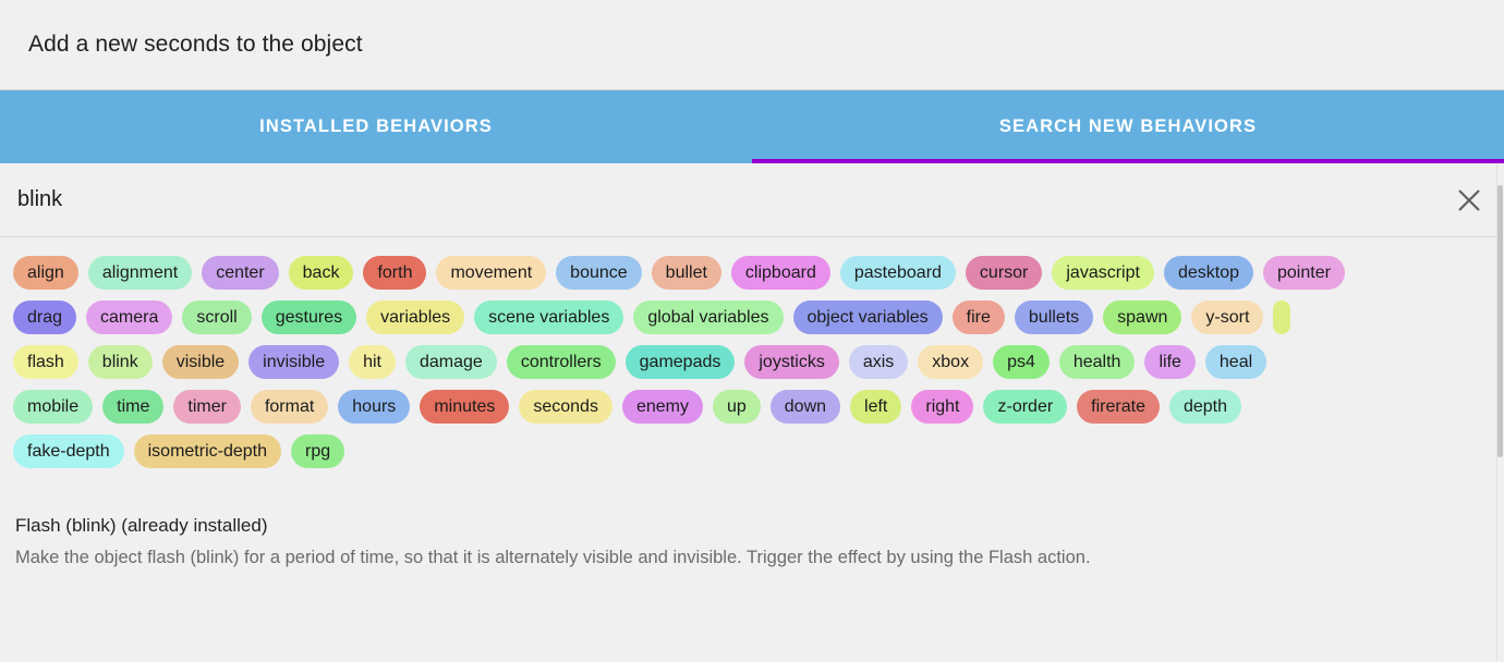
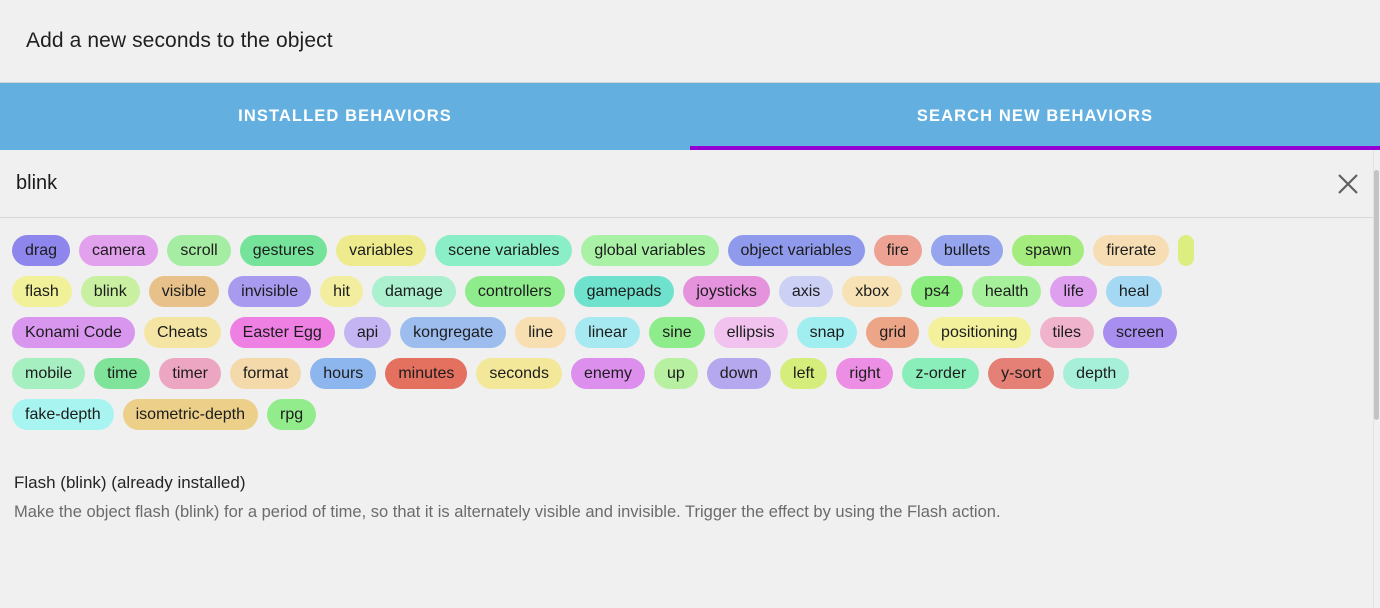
  Add a new seconds to the object
  INSTALLED BEHAVIORS
  SEARCH NEW BEHAVIORS
  blink
- align
- alignment
- center
- back
- forth
- movement
- bounce
- bullet
- clipboard
- pasteboard
- cursor
- javascript
- desktop
- pointer
  drag
  camera
  scroll
  gestures
  variables
  scene variables
  global variables
  object variables
  fire
  bullets
  spawn
- y-sort
+ firerate
  flash
  blink
  visible
  invisible
  hit
  damage
  controllers
  gamepads
  joysticks
  axis
  xbox
  ps4
  health
  life
  heal
+ Konami Code
+ Cheats
+ Easter Egg
+ api
+ kongregate
+ line
+ linear
+ sine
+ ellipsis
+ snap
+ grid
+ positioning
+ tiles
+ screen
  mobile
  time
  timer
  format
  hours
  minutes
  seconds
  enemy
  up
  down
  left
  right
  z-order
- firerate
+ y-sort
  depth
  fake-depth
  isometric-depth
  rpg
  Flash (blink) (already installed)
  Make the object flash (blink) for a period of time, so that it is alternately visible and invisible. Trigger the effect by using the Flash action.
